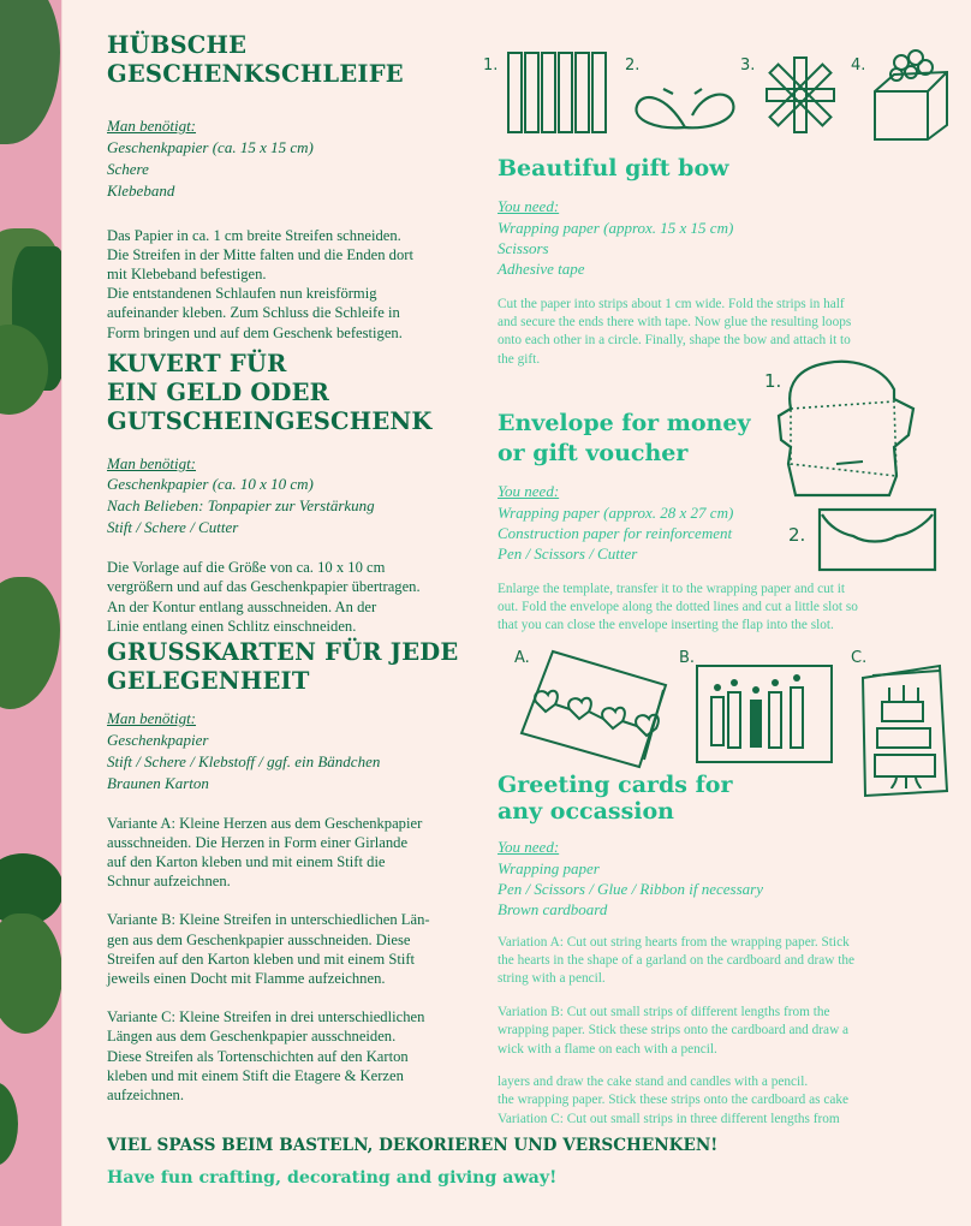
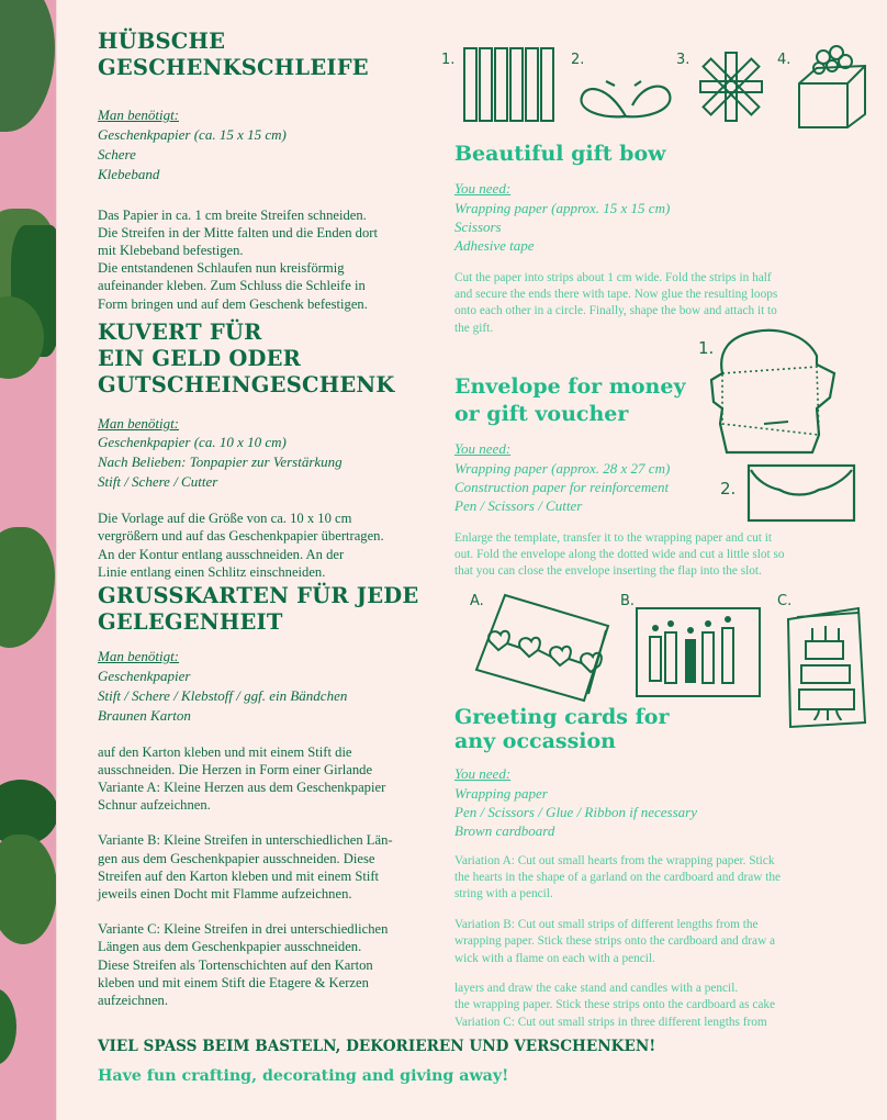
  HÜBSCHE
  GESCHENKSCHLEIFE
  Man benötigt:
  Geschenkpapier (ca. 15 x 15 cm)
  Schere
  Klebeband
  Das Papier in ca. 1 cm breite Streifen schneiden.
  Die Streifen in der Mitte falten und die Enden dort
  mit Klebeband befestigen.
  Die entstandenen Schlaufen nun kreisförmig
  aufeinander kleben. Zum Schluss die Schleife in
  Form bringen und auf dem Geschenk befestigen.
  KUVERT FÜR
  EIN GELD ODER
  GUTSCHEINGESCHENK
  Man benötigt:
  Geschenkpapier (ca. 10 x 10 cm)
  Nach Belieben: Tonpapier zur Verstärkung
  Stift / Schere / Cutter
  Die Vorlage auf die Größe von ca. 10 x 10 cm
  vergrößern und auf das Geschenkpapier übertragen.
  An der Kontur entlang ausschneiden. An der
  Linie entlang einen Schlitz einschneiden.
  GRUSSKARTEN FÜR JEDE
  GELEGENHEIT
  Man benötigt:
  Geschenkpapier
  Stift / Schere / Klebstoff / ggf. ein Bändchen
  Braunen Karton
- Variante A: Kleine Herzen aus dem Geschenkpapier
+ auf den Karton kleben und mit einem Stift die
  ausschneiden. Die Herzen in Form einer Girlande
- auf den Karton kleben und mit einem Stift die
+ Variante A: Kleine Herzen aus dem Geschenkpapier
  Schnur aufzeichnen.
  Variante B: Kleine Streifen in unterschiedlichen Län-
  gen aus dem Geschenkpapier ausschneiden. Diese
  Streifen auf den Karton kleben und mit einem Stift
  jeweils einen Docht mit Flamme aufzeichnen.
  Variante C: Kleine Streifen in drei unterschiedlichen
  Längen aus dem Geschenkpapier ausschneiden.
  Diese Streifen als Tortenschichten auf den Karton
  kleben und mit einem Stift die Etagere & Kerzen
  aufzeichnen.
  1.
  2.
  3.
  4.
  Beautiful gift bow
  You need:
  Wrapping paper (approx. 15 x 15 cm)
  Scissors
  Adhesive tape
  Cut the paper into strips about 1 cm wide. Fold the strips in half
  and secure the ends there with tape. Now glue the resulting loops
  onto each other in a circle. Finally, shape the bow and attach it to
  the gift.
  1.
  2.
  Envelope for money
  or gift voucher
  You need:
  Wrapping paper (approx. 28 x 27 cm)
  Construction paper for reinforcement
  Pen / Scissors / Cutter
  Enlarge the template, transfer it to the wrapping paper and cut it
- out. Fold the envelope along the dotted lines and cut a little slot so
+ out. Fold the envelope along the dotted wide and cut a little slot so
  that you can close the envelope inserting the flap into the slot.
  A.
  B.
  C.
  Greeting cards for
  any occassion
  You need:
  Wrapping paper
  Pen / Scissors / Glue / Ribbon if necessary
  Brown cardboard
- Variation A: Cut out string hearts from the wrapping paper. Stick
+ Variation A: Cut out small hearts from the wrapping paper. Stick
  the hearts in the shape of a garland on the cardboard and draw the
  string with a pencil.
  Variation B: Cut out small strips of different lengths from the
  wrapping paper. Stick these strips onto the cardboard and draw a
  wick with a flame on each with a pencil.
  layers and draw the cake stand and candles with a pencil.
  the wrapping paper. Stick these strips onto the cardboard as cake
  Variation C: Cut out small strips in three different lengths from
  VIEL SPASS BEIM BASTELN, DEKORIEREN UND VERSCHENKEN!
  Have fun crafting, decorating and giving away!
